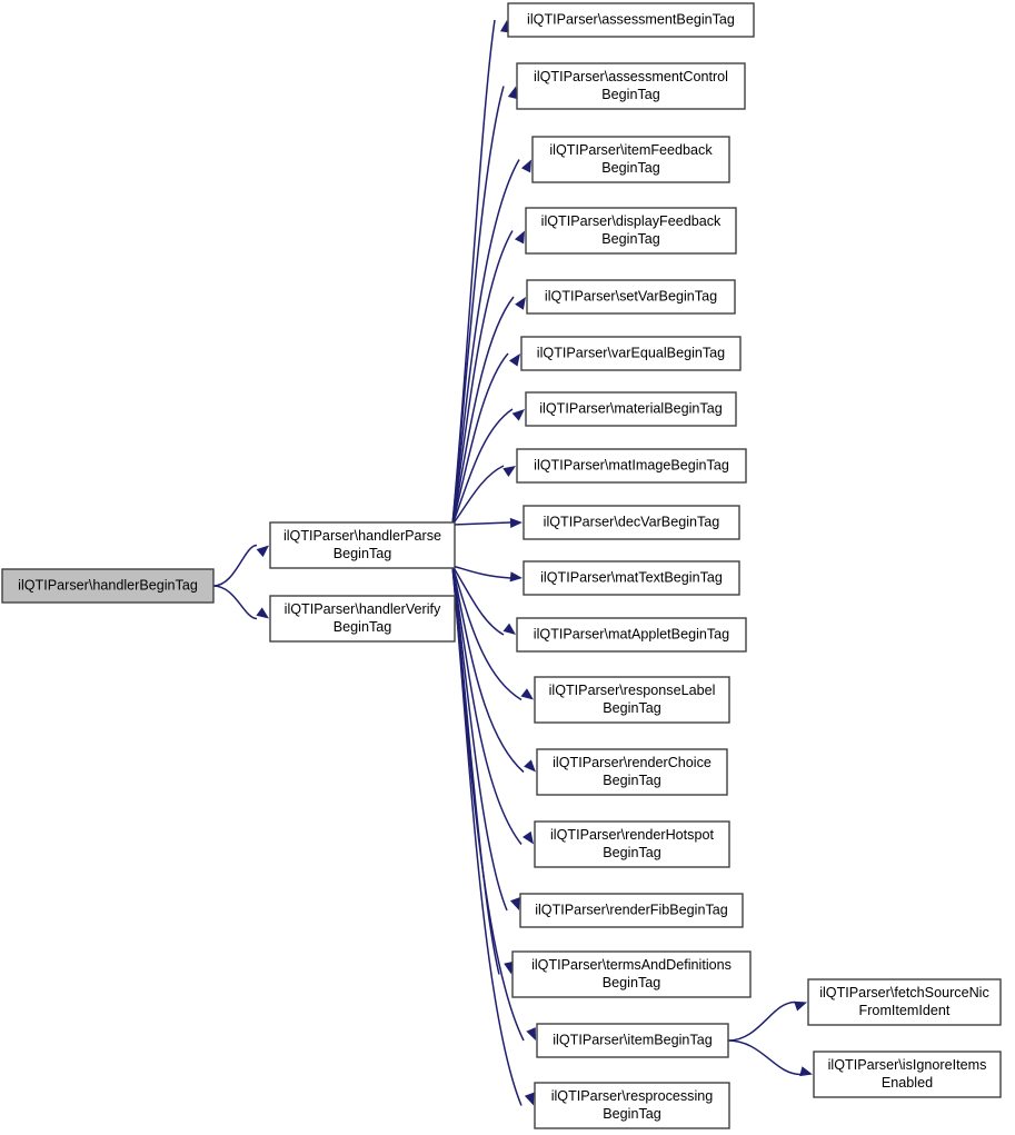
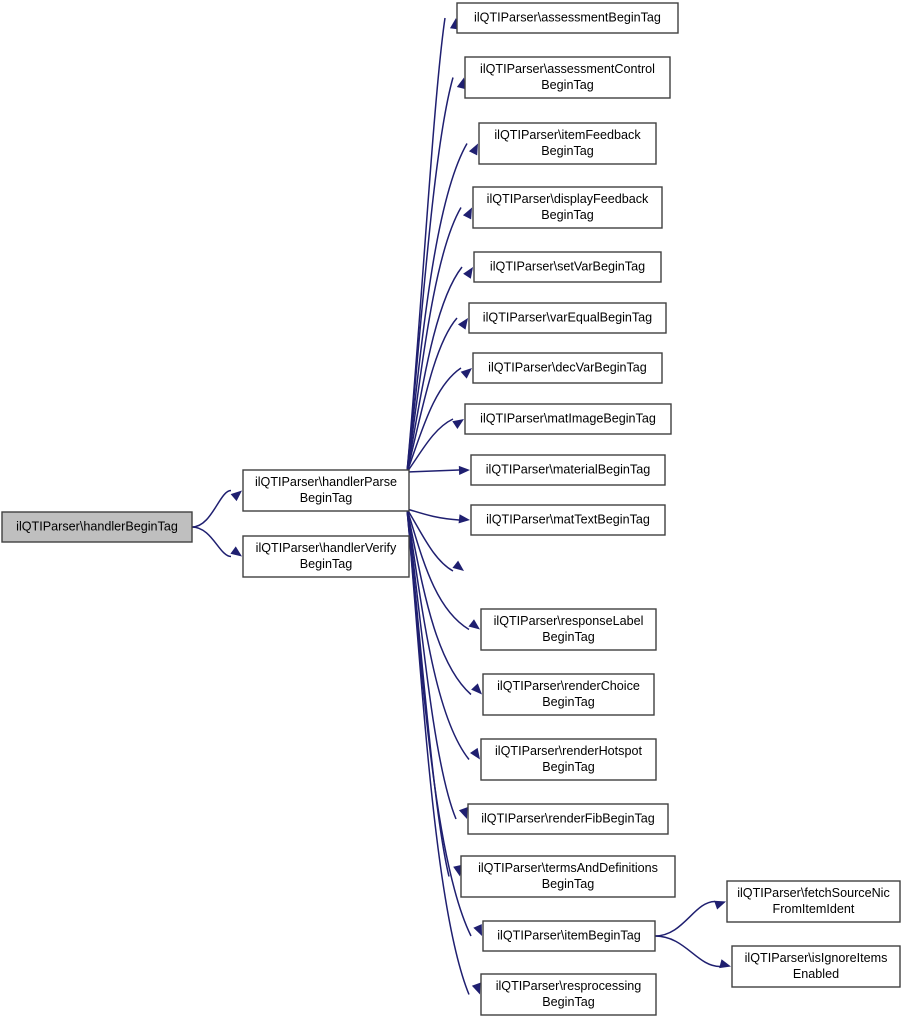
  ilQTIParser\handlerBeginTag
  ilQTIParser\handlerParse
  BeginTag
  ilQTIParser\handlerVerify
  BeginTag
  ilQTIParser\assessmentBeginTag
  ilQTIParser\assessmentControl
  BeginTag
  ilQTIParser\itemFeedback
  BeginTag
  ilQTIParser\displayFeedback
  BeginTag
  ilQTIParser\setVarBeginTag
  ilQTIParser\varEqualBeginTag
- ilQTIParser\materialBeginTag
+ ilQTIParser\decVarBeginTag
  ilQTIParser\matImageBeginTag
- ilQTIParser\decVarBeginTag
+ ilQTIParser\materialBeginTag
  ilQTIParser\matTextBeginTag
- ilQTIParser\matAppletBeginTag
  ilQTIParser\responseLabel
  BeginTag
  ilQTIParser\renderChoice
  BeginTag
  ilQTIParser\renderHotspot
  BeginTag
  ilQTIParser\renderFibBeginTag
  ilQTIParser\termsAndDefinitions
  BeginTag
  ilQTIParser\itemBeginTag
  ilQTIParser\resprocessing
  BeginTag
  ilQTIParser\fetchSourceNic
  FromItemIdent
  ilQTIParser\isIgnoreItems
  Enabled
